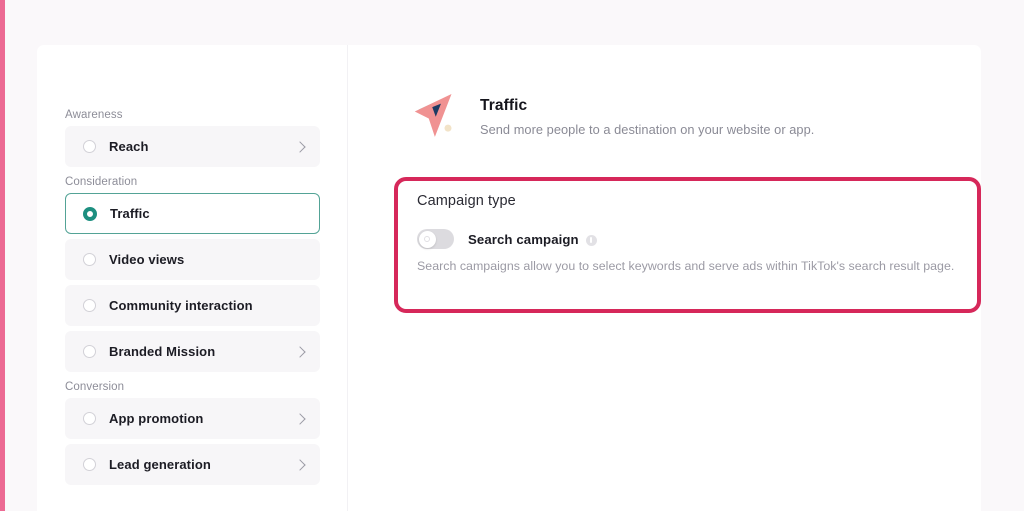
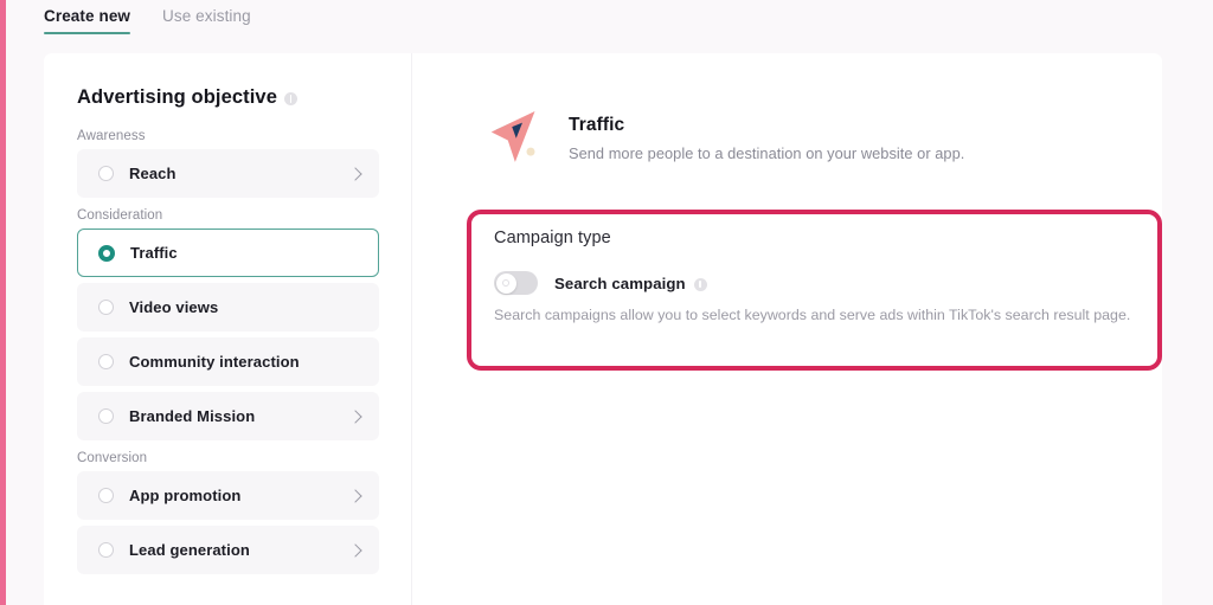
+ Create new
+ Use existing
+ Advertising objective
  Awareness
  Reach
  Consideration
  Traffic
  Video views
  Community interaction
  Branded Mission
  Conversion
  App promotion
  Lead generation
  Traffic
  Send more people to a destination on your website or app.
  Campaign type
  Search campaign
  Search campaigns allow you to select keywords and serve ads within TikTok's search result page.
